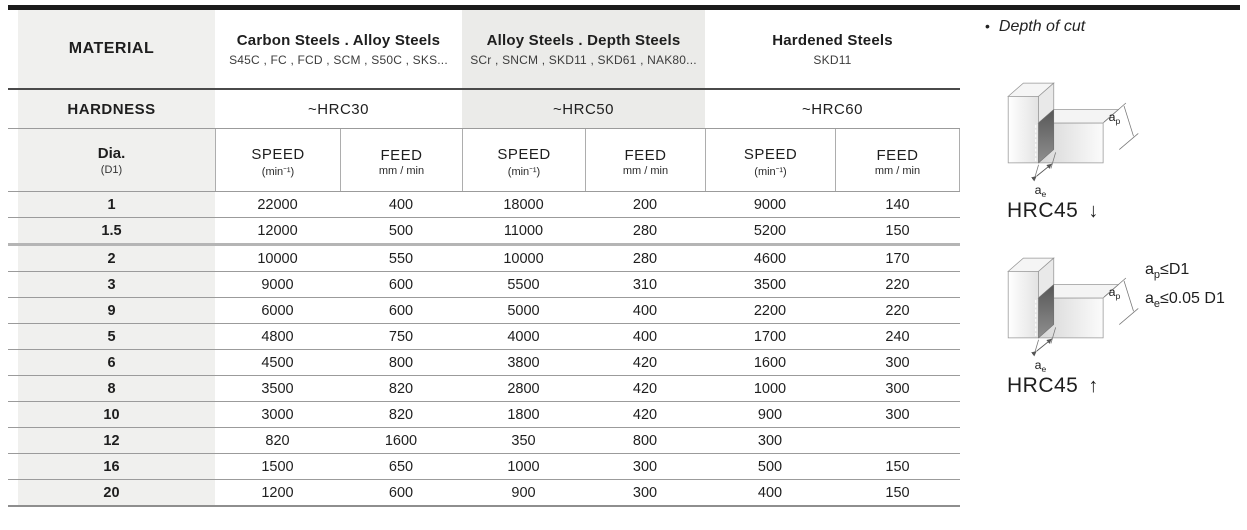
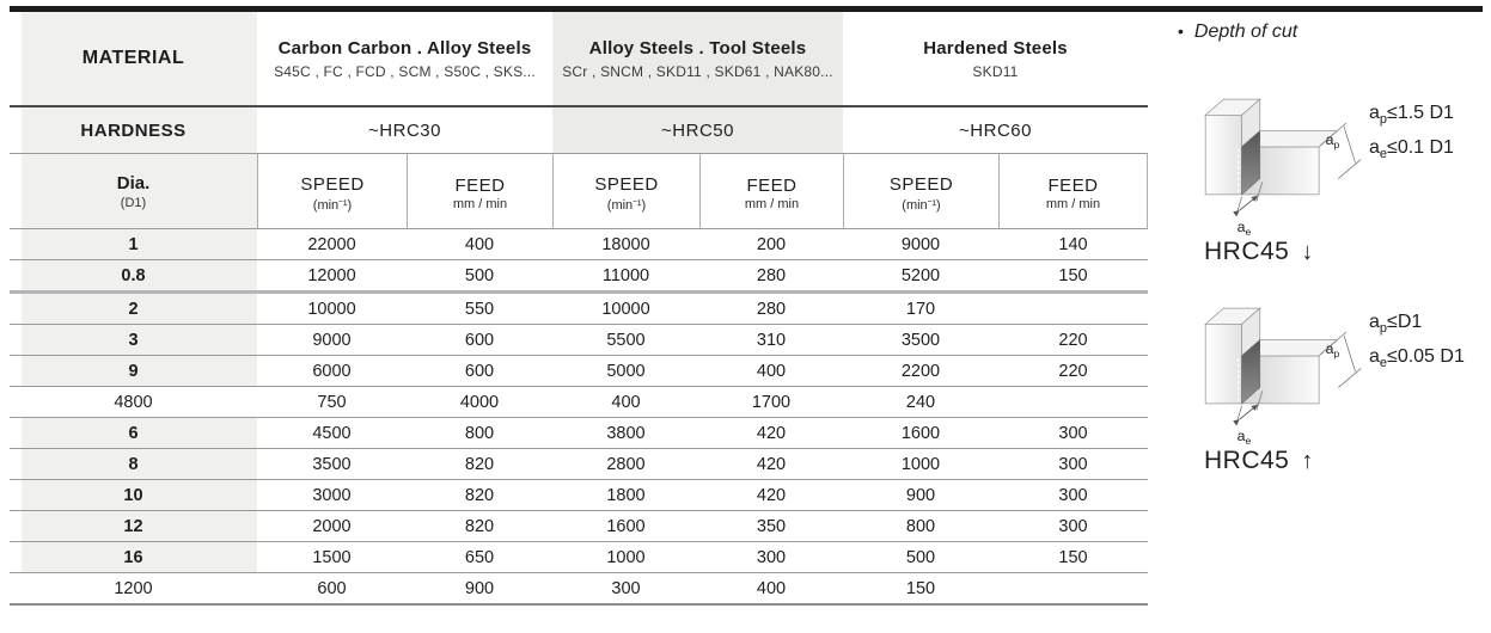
  MATERIAL
- Carbon Steels . Alloy Steels
+ Carbon Carbon . Alloy Steels
  S45C , FC , FCD , SCM , S50C , SKS...
- Alloy Steels . Depth Steels
+ Alloy Steels . Tool Steels
  SCr , SNCM , SKD11 , SKD61 , NAK80...
  Hardened Steels
  SKD11
  HARDNESS
  ~HRC30
  ~HRC50
  ~HRC60
  Dia.
  (D1)
  SPEED
  (min⁻¹)
  FEED
  mm / min
  SPEED
  (min⁻¹)
  FEED
  mm / min
  SPEED
  (min⁻¹)
  FEED
  mm / min
  1
  22000
  400
  18000
  200
  9000
  140
- 1.5
+ 0.8
  12000
  500
  11000
  280
  5200
  150
  2
  10000
  550
  10000
  280
- 4600
  170
  3
  9000
  600
  5500
  310
  3500
  220
  9
  6000
  600
  5000
  400
  2200
  220
- 5
  4800
  750
  4000
  400
  1700
  240
  6
  4500
  800
  3800
  420
  1600
  300
  8
  3500
  820
  2800
  420
  1000
  300
  10
  3000
  820
  1800
  420
  900
  300
  12
+ 2000
  820
  1600
  350
  800
  300
  16
  1500
  650
  1000
  300
  500
  150
- 20
  1200
  600
  900
  300
  400
  150
  •
  Depth of cut
  ap
  ae
+ ap≤1.5 D1
+ ae≤0.1 D1
  HRC45
  ↓
  ap
  ae
  ap≤D1
  ae≤0.05 D1
  HRC45
  ↑
